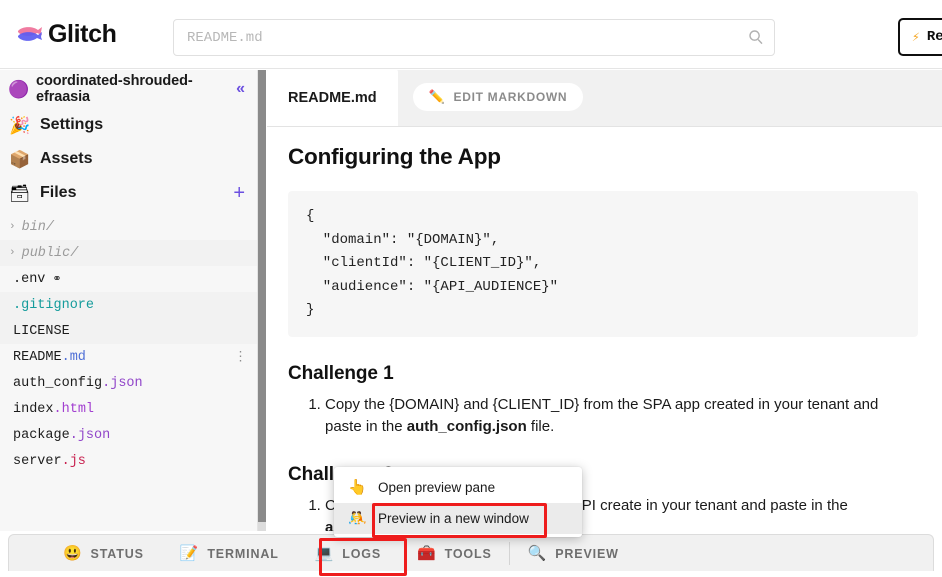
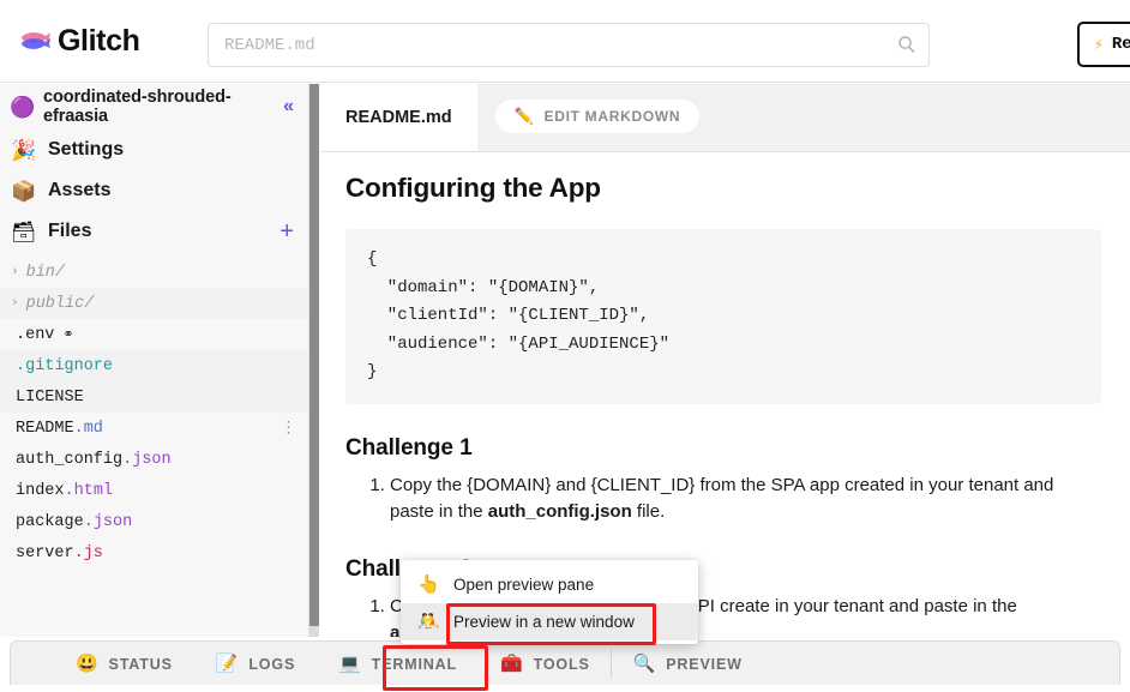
  Glitch
  README.md
  ⚡
  🟣
  coordinated-shrouded-efraasia
  «
  🎉
  Settings
  📦
  Assets
  🗃
  Files
  +
  ›
  bin/
  ›
  public/
  .env
  ⚭
  .gitignore
  LICENSE
  README
  .md
  ⋮
  auth_config
  .json
  index
  .html
  package
  .json
  server
  .js
  README.md
  ✏️
  EDIT MARKDOWN
  Configuring the App
  {
  "domain": "{DOMAIN}",
  "clientId": "{CLIENT_ID}",
  "audience": "{API_AUDIENCE}"
  }
  Challenge 1
  Copy the {DOMAIN} and {CLIENT_ID} from the SPA app created in your tenant and paste in the auth_config.json file.
  👆
  Open preview pane
  🤼
  Preview in a new window
  😃
  STATUS
  📝
- TERMINAL
+ LOGS
  💻
- LOGS
+ TERMINAL
  🧰
  TOOLS
  🔍
  PREVIEW
